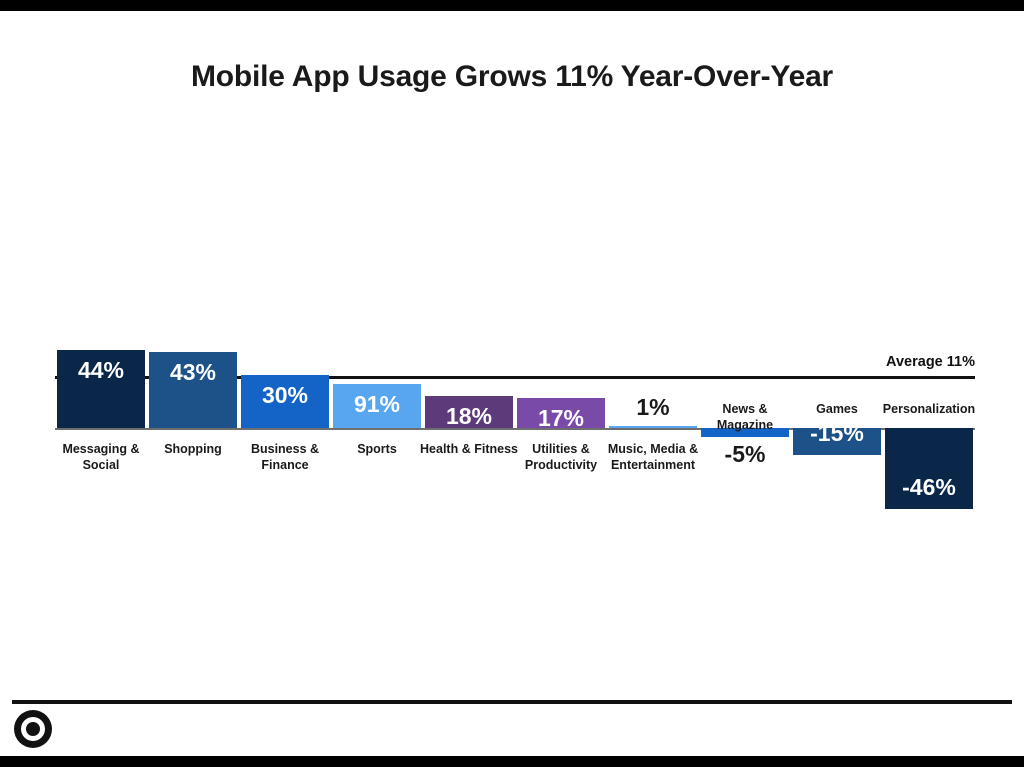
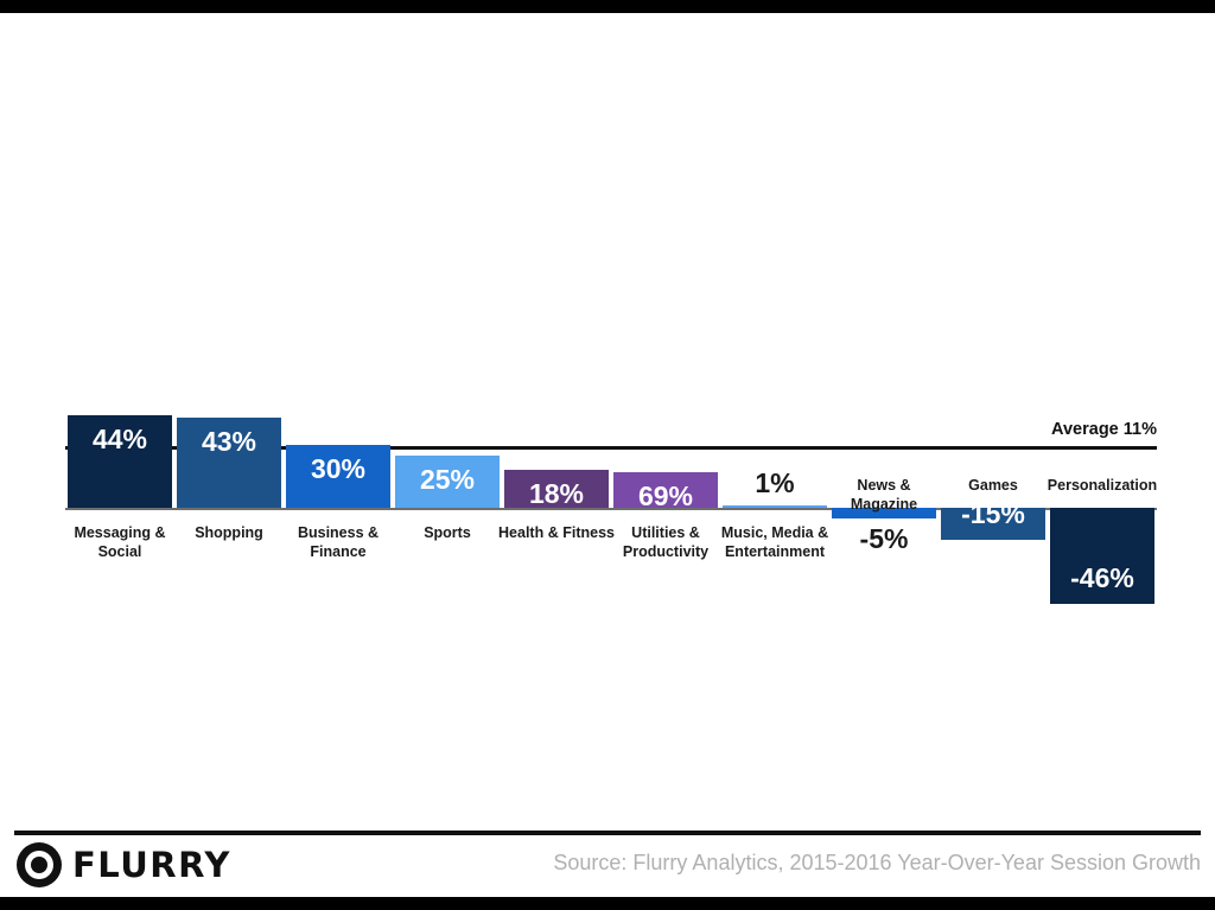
- Mobile App Usage Grows 11% Year-Over-Year
  Average 11%
  44%
  Messaging & Social
  43%
  Shopping
  30%
  Business & Finance
- 91%
+ 25%
  Sports
  18%
  Health & Fitness
- 17%
+ 69%
  Utilities & Productivity
  1%
  Music, Media & Entertainment
  -5%
  News & Magazine
  -15%
  Games
  -46%
  Personalization
+ FLURRY
+ Source: Flurry Analytics, 2015-2016 Year-Over-Year Session Growth
